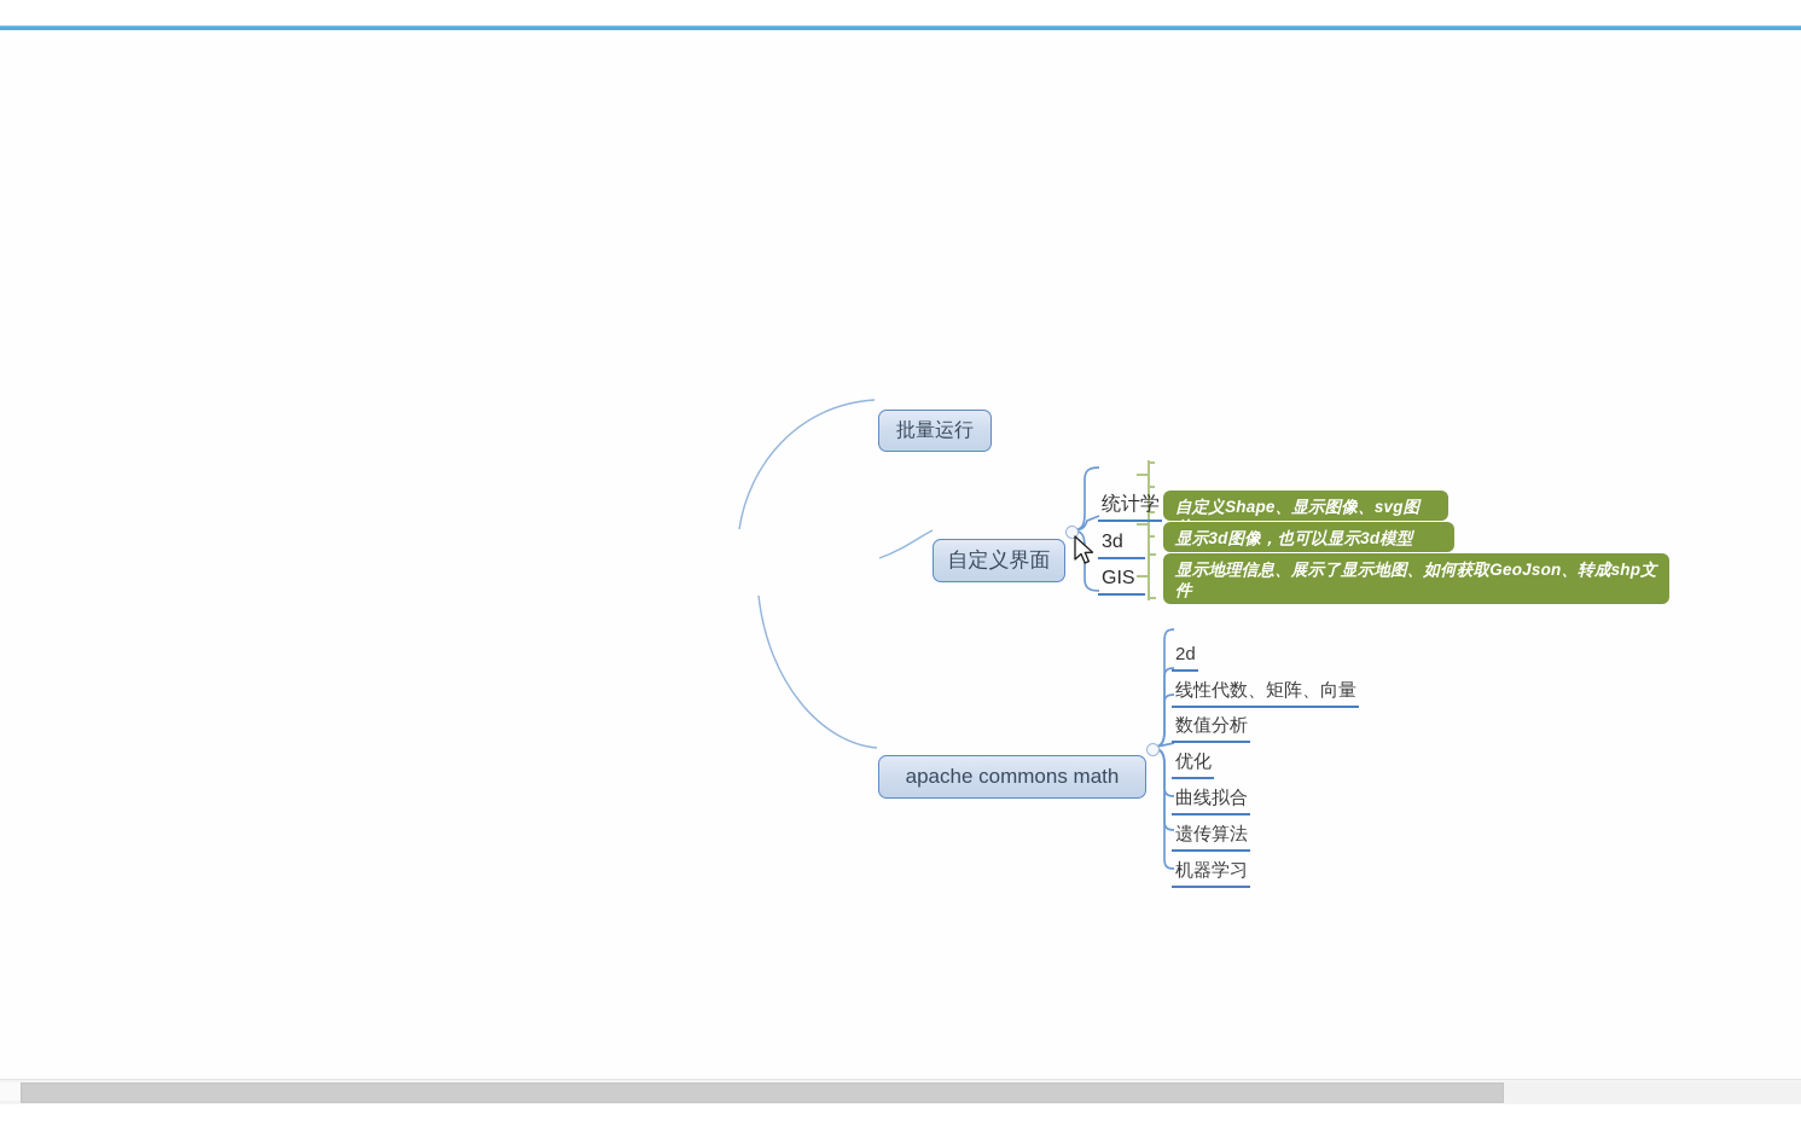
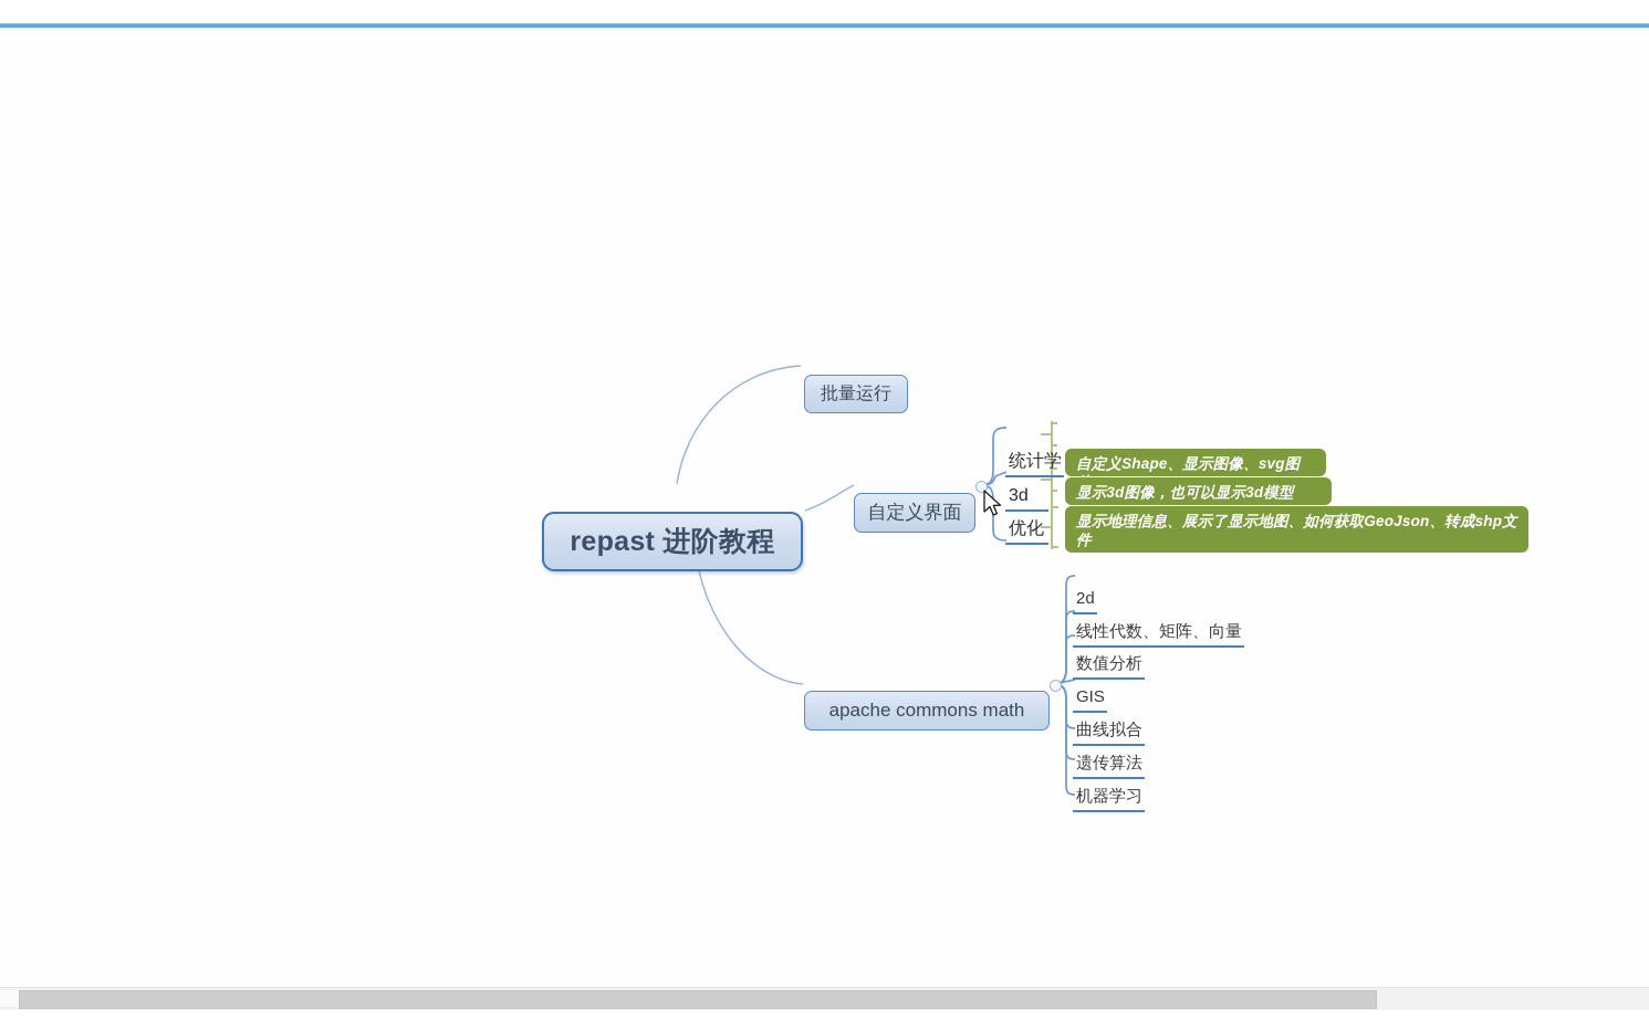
+ repast 进阶教程
  批量运行
  自定义界面
  统计学
  3d
- GIS
+ 优化
  自定义Shape、显示图像、svg图
  显示3d图像，也可以显示3d模型
  显示地理信息、展示了显示地图、如何获取GeoJson、转成shp文件
  apache commons math
  2d
  线性代数、矩阵、向量
  数值分析
- 优化
+ GIS
  曲线拟合
  遗传算法
  机器学习
